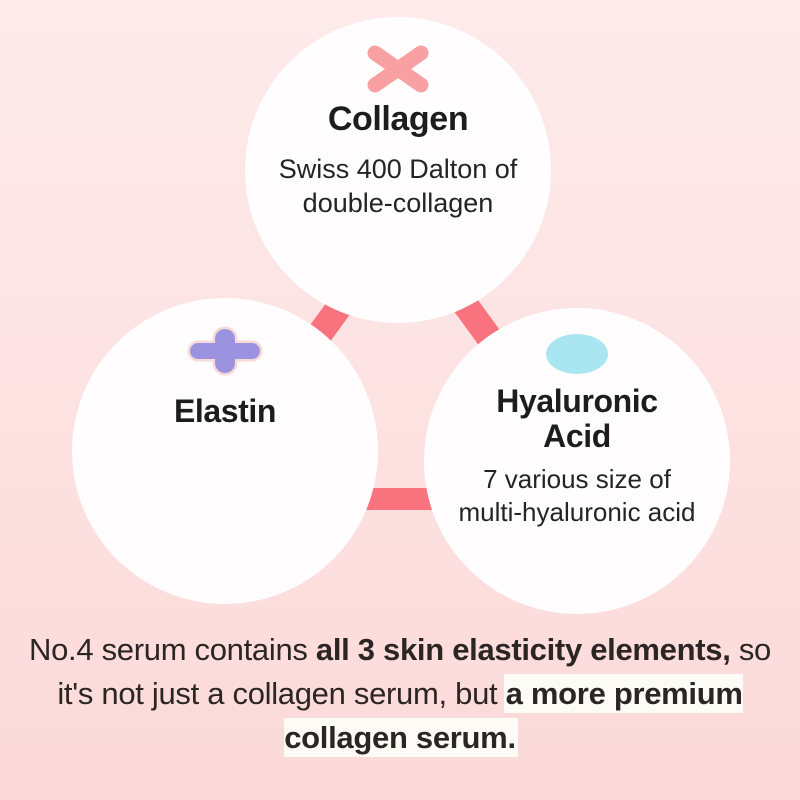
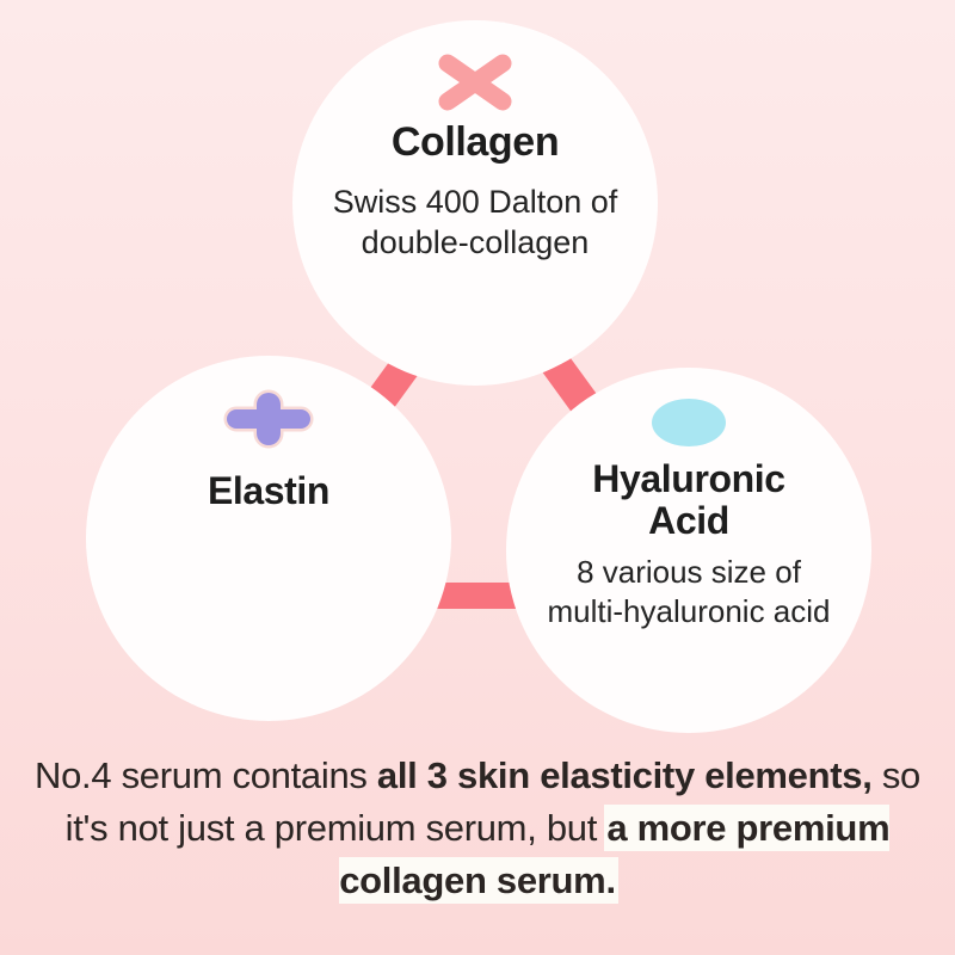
  Elastin
  Hyaluronic Acid
- 7 various size of multi-hyaluronic acid
+ 8 various size of multi-hyaluronic acid
  Collagen
  Swiss 400 Dalton of double-collagen
- No.4 serum contains all 3 skin elasticity elements, so it's not just a collagen serum, but a more premium collagen serum.
+ No.4 serum contains all 3 skin elasticity elements, so it's not just a premium serum, but a more premium collagen serum.
